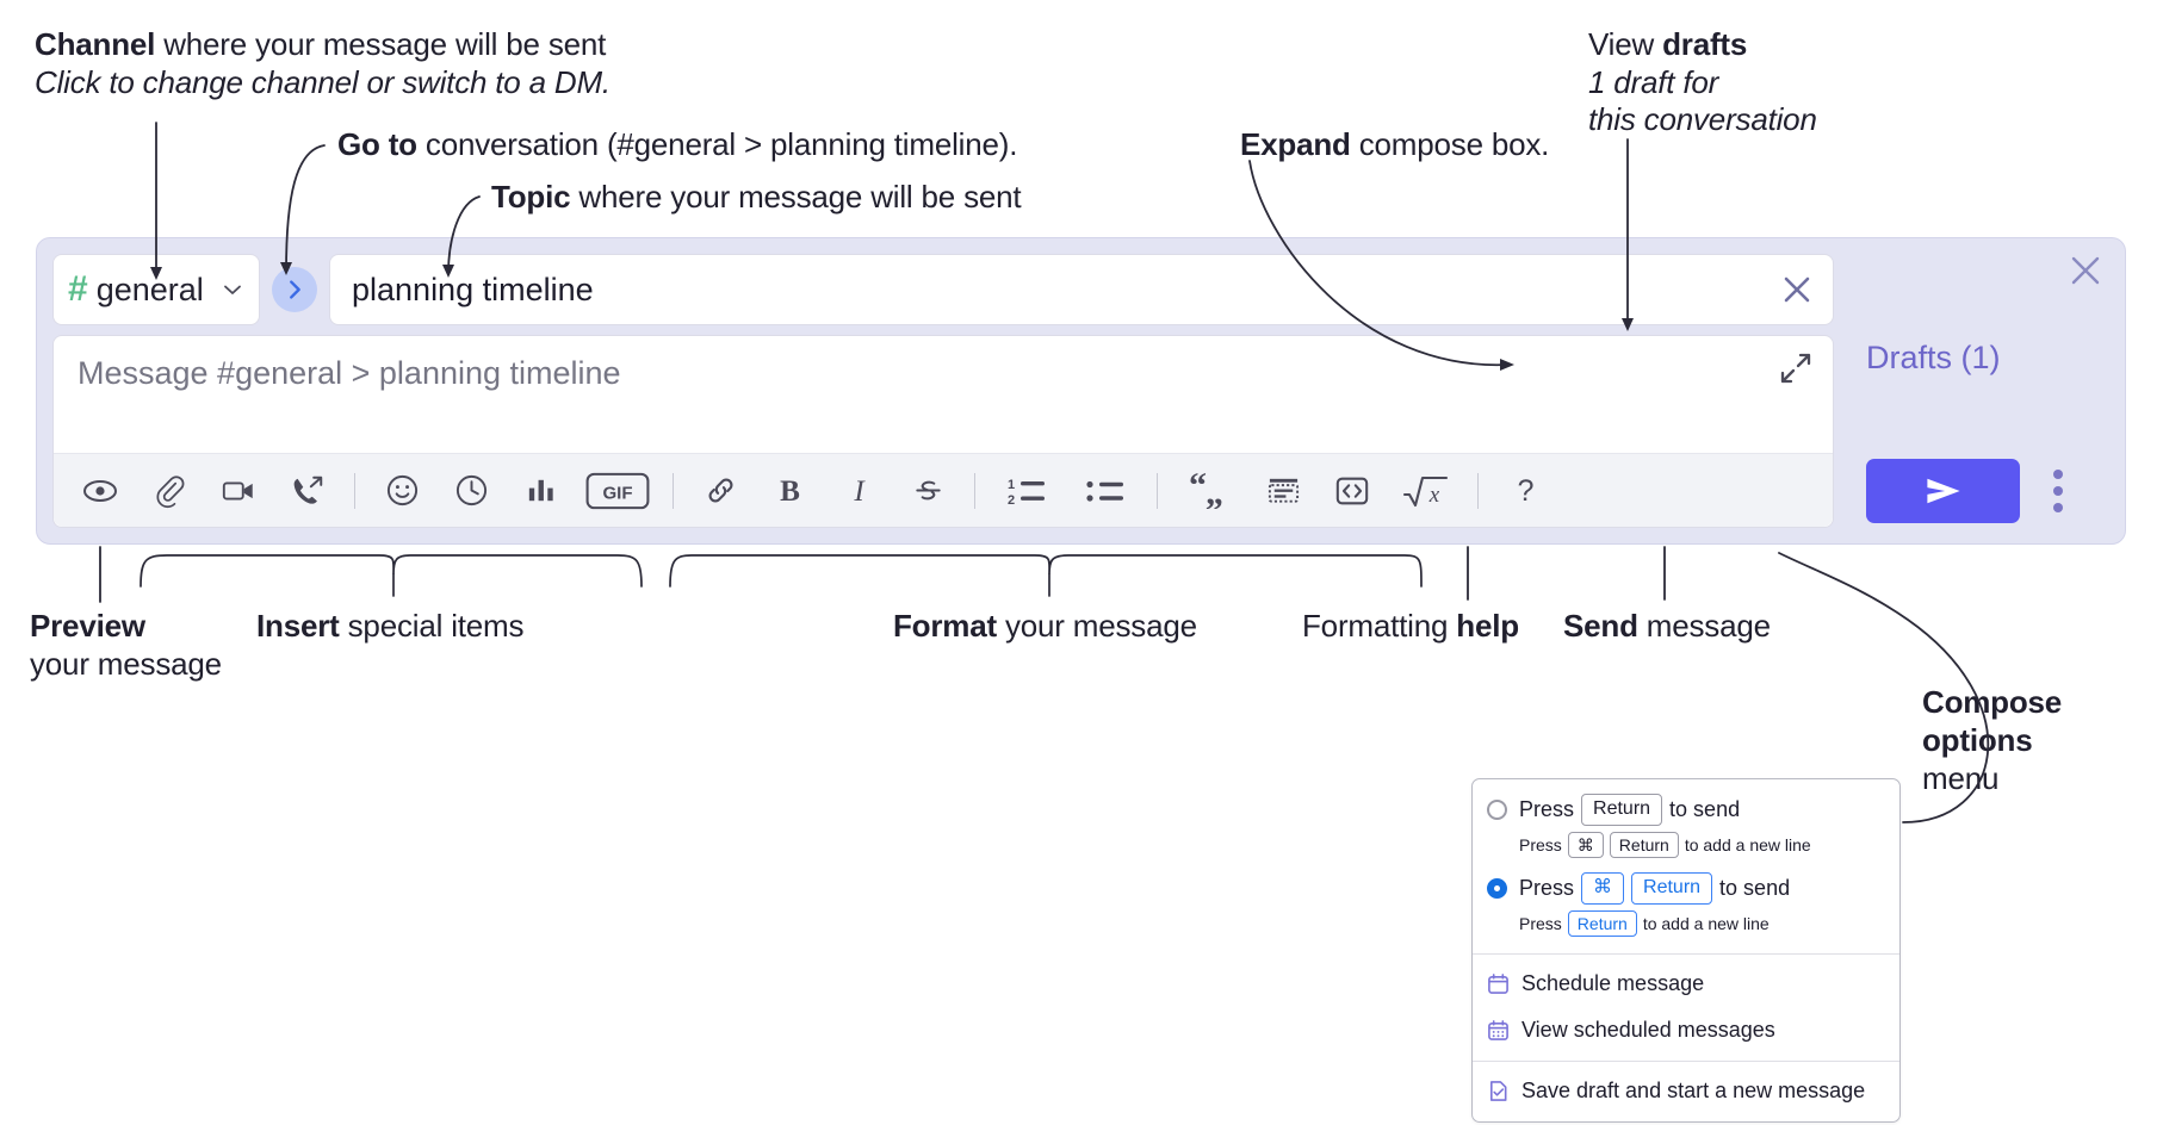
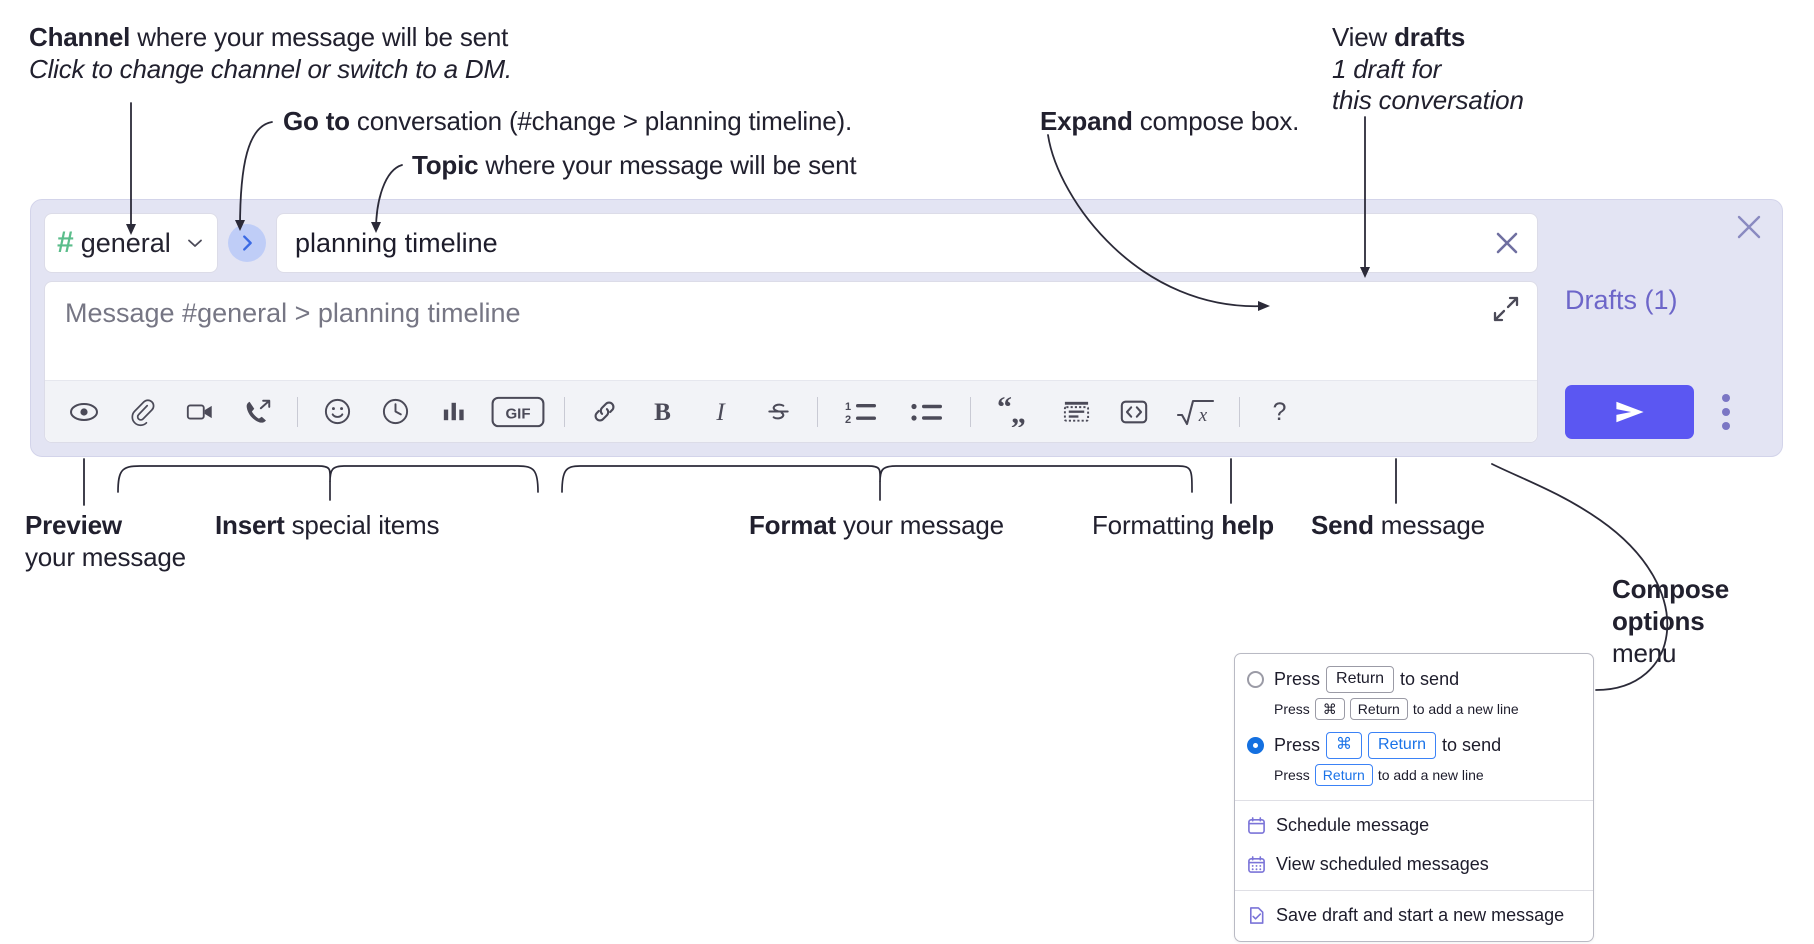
  Channel where your message will be sent
  Click to change channel or switch to a DM.
- Go to conversation (#general > planning timeline).
+ Go to conversation (#change > planning timeline).
  Topic where your message will be sent
  Expand compose box.
  View drafts
  1 draft for
  this conversation
  Preview
  your message
  Insert special items
  Format your message
  Formatting help
  Send message
  Compose
  optins
  menu
  #
  general
  planning timeline
  Message #general > planning timeline
  GIF
  B
  I
  1
  2
  “
  „
  x
  ?
  Drafts (1)
  Press
  Return
  to send
  Press
  ⌘
  Return
  to add a new line
  Press
  ⌘
  Return
  to send
  Press
  Return
  to add a new line
  Schedule message
  View scheduled messages
  Save draft and start a new message
